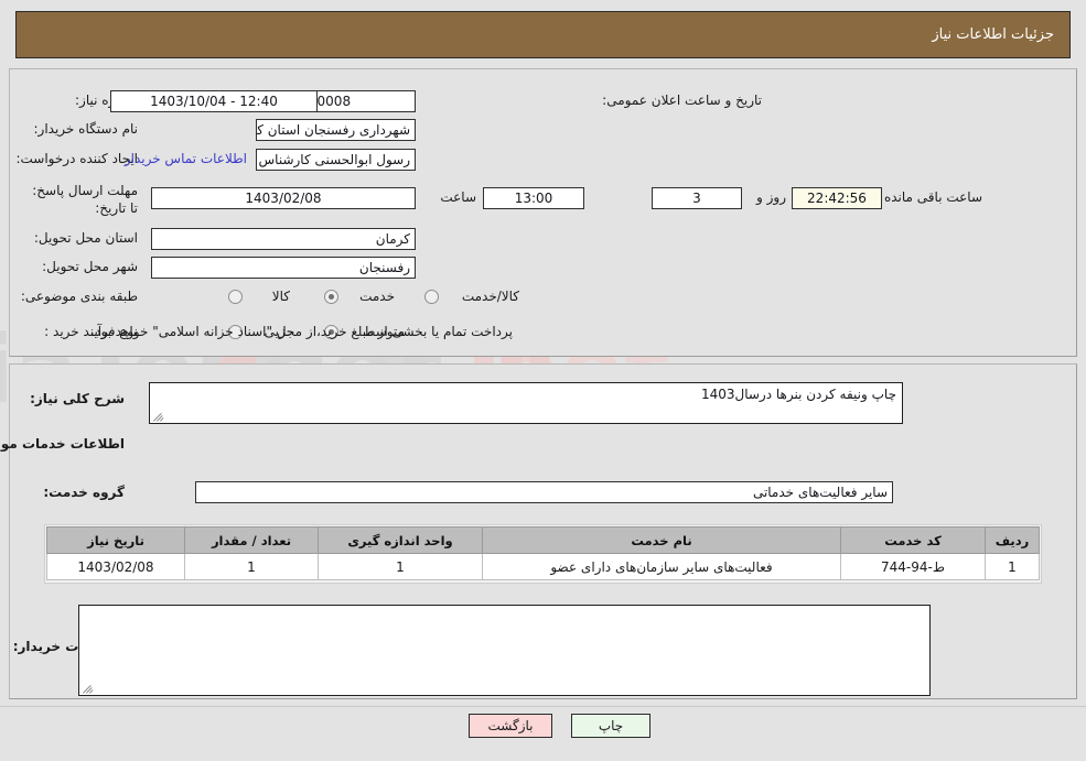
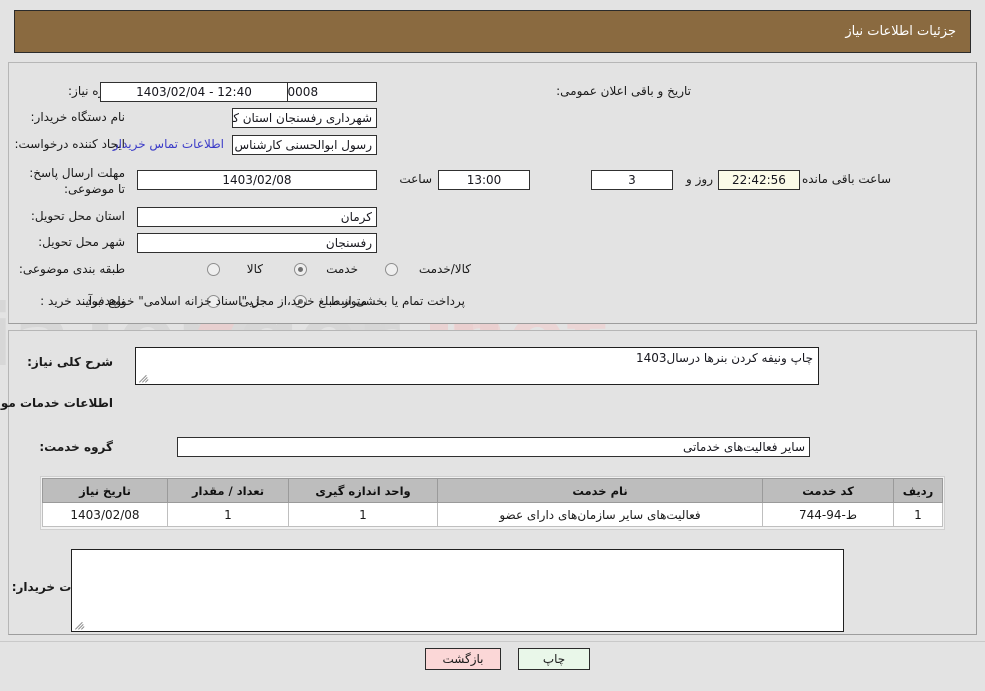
  جزئیات اطلاعات نیاز
- تاریخ و ساعت اعلان عمومی:
+ تاریخ و باقی اعلان عمومی:
- 12:40 - 1403/10/04
+ 12:40 - 1403/02/04
  نام دستگاه خریدار:
  شهرداری رفسنجان استان ک
  ایجاد کننده درخواست:
  اطلاعات تماس خریدار
- مهلت ارسال پاسخ: تا تاریخ:
+ مهلت ارسال پاسخ: تا موضوعی:
  1403/02/08
  ساعت
  13:00
  3
  روز و
  22:42:56
  ساعت باقی مانده
  استان محل تحویل:
  کرمان
  شهر محل تحویل:
  رفسنجان
  طبقه بندی موضوعی:
  کالا
  خدمت
  کالا/خدمت
  نوع فرآیند خرید :
  جزیی
  متوسط
  پرداخت تمام یا بخشی از مبلغ خرید،از محل "اسناد خزانه اسلامی" خواهد بود.
  شرح کلی نیاز:
  چاپ ونیفه کردن بنرها درسال1403
  اطلاعات خدمات مو
  گروه خدمت:
  سایر فعالیت‌های خدماتی
  ردیف	کد خدمت	نام خدمت	واحد اندازه گیری	تعداد / مقدار	تاریخ نیاز
  1	ط-94-744	فعالیت‌های سایر سازمان‌های دارای عضو	1	1	1403/02/08
  چاپ
  بازگشت
